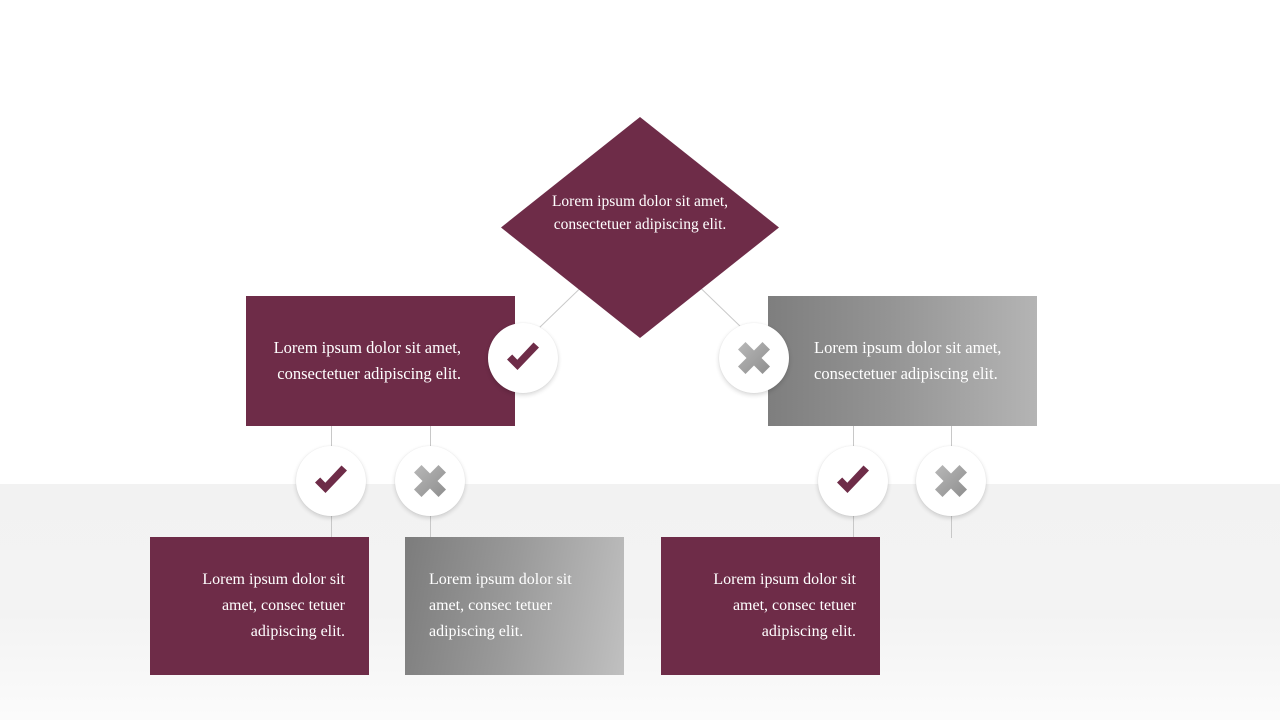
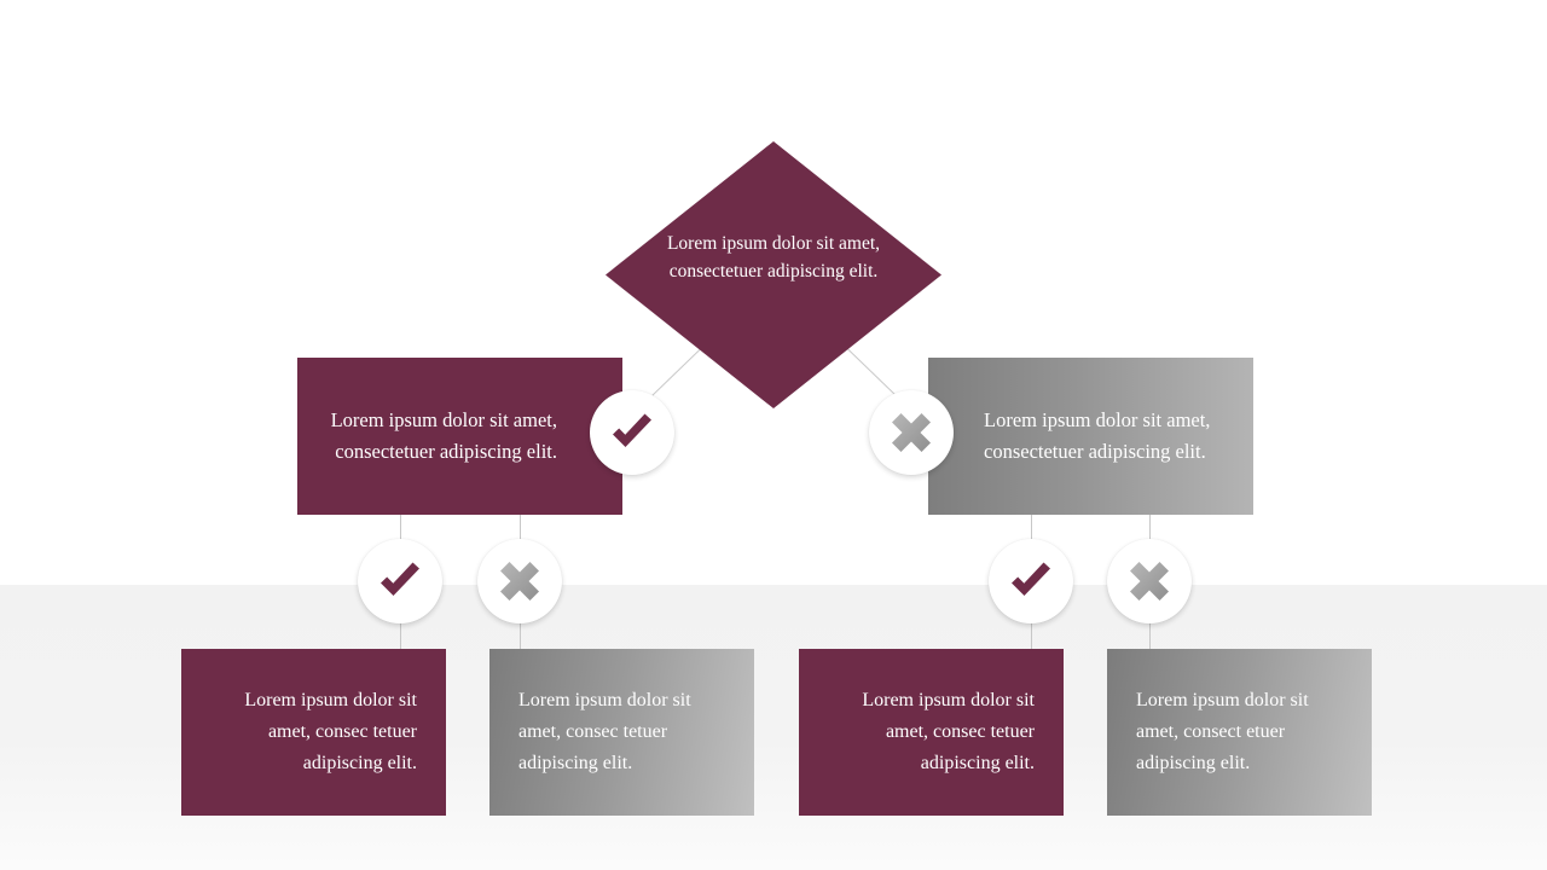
  Lorem ipsum dolor sit amet, consectetuer adipiscing elit.
  Lorem ipsum dolor sit amet, consectetuer adipiscing elit.
  Lorem ipsum dolor sit amet, consectetuer adipiscing elit.
  Lorem ipsum dolor sit amet, consec tetuer adipiscing elit.
  Lorem ipsum dolor sit amet, consec tetuer adipiscing elit.
  Lorem ipsum dolor sit amet, consec tetuer adipiscing elit.
+ Lorem ipsum dolor sit amet, consect etuer adipiscing elit.
